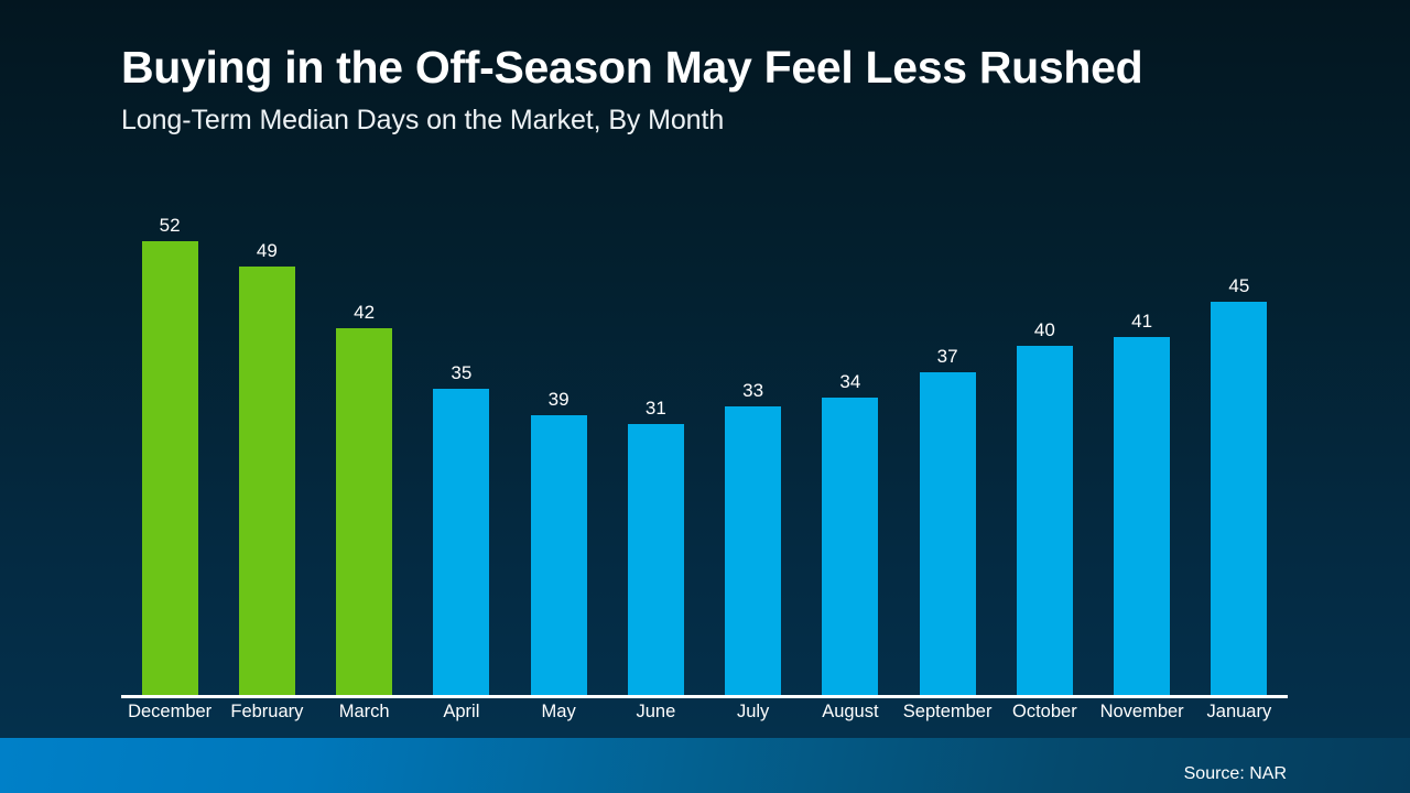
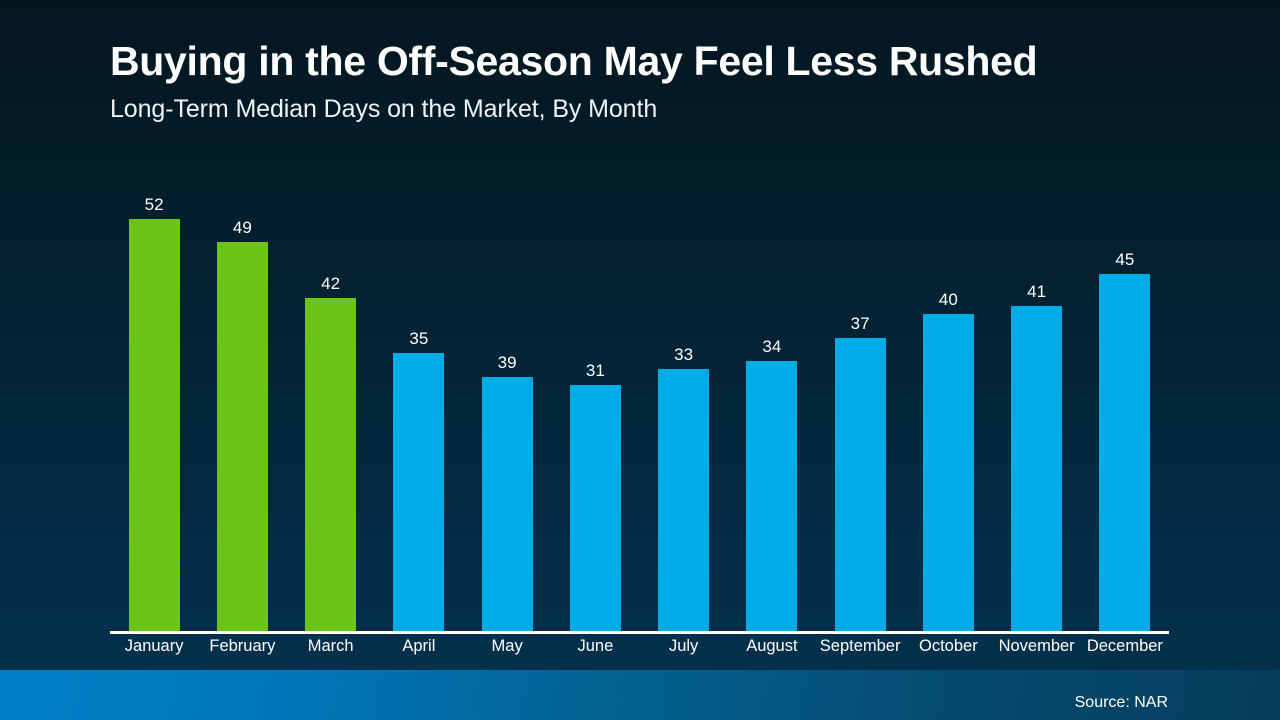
  Buying in the Off-Season May Feel Less Rushed
  Long-Term Median Days on the Market, By Month
  52
  49
  42
  35
  39
  31
  33
  34
  37
  40
  41
  45
- December
+ January
  February
  March
  April
  May
  June
  July
  August
  September
  October
  November
- January
+ December
  Source: NAR
